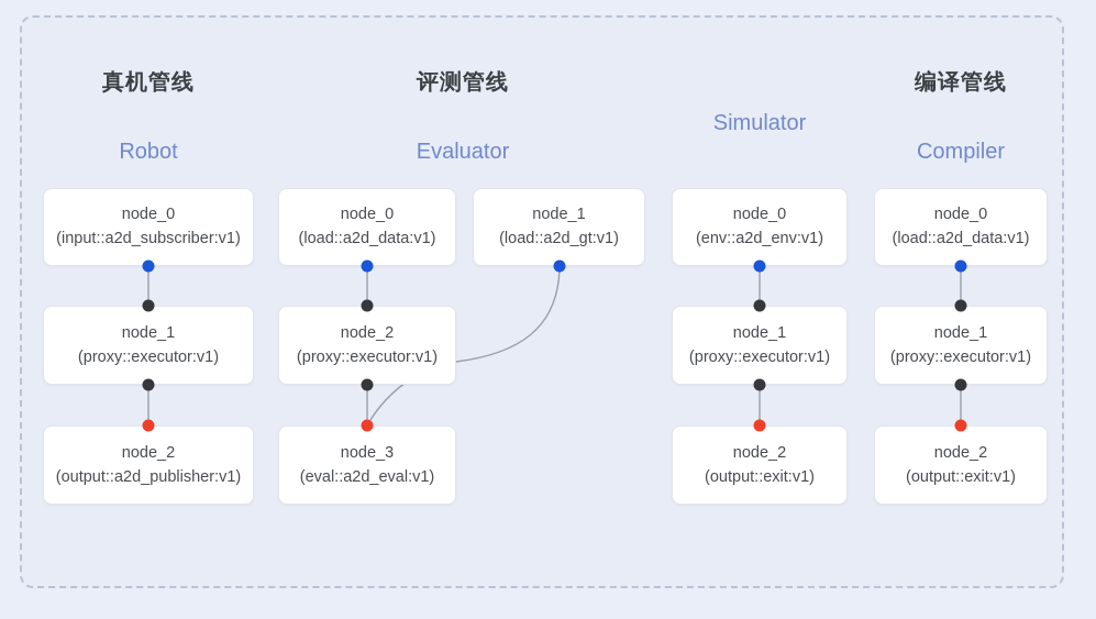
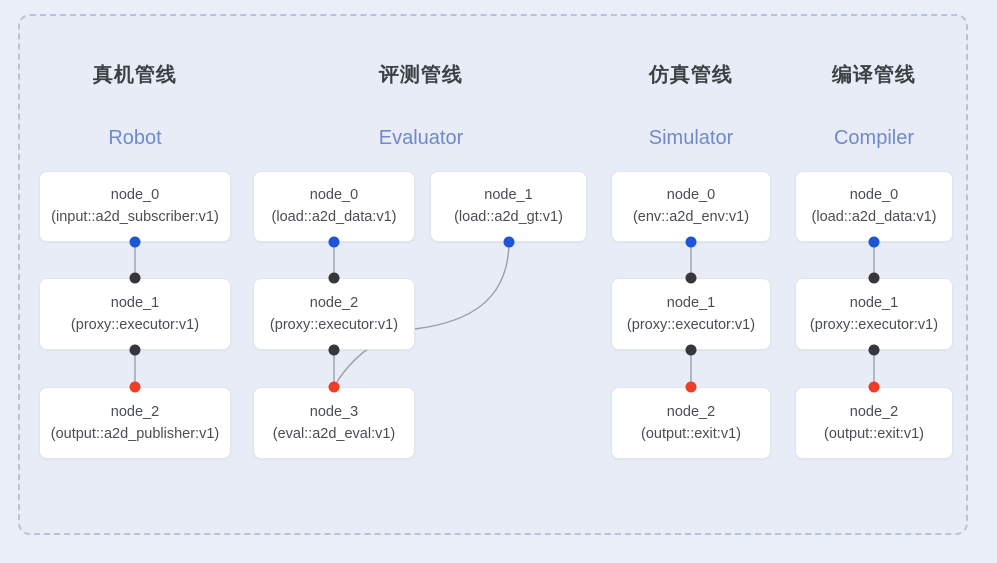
  真机管线
  Robot
  评测管线
  Evaluator
+ 仿真管线
  Simulator
  编译管线
  Compiler
  node_0
  (input::a2d_subscriber:v1)
  node_1
  (proxy::executor:v1)
  node_2
  (output::a2d_publisher:v1)
  node_0
  (load::a2d_data:v1)
  node_1
  (load::a2d_gt:v1)
  node_2
  (proxy::executor:v1)
  node_3
  (eval::a2d_eval:v1)
  node_0
  (env::a2d_env:v1)
  node_1
  (proxy::executor:v1)
  node_2
  (output::exit:v1)
  node_0
  (load::a2d_data:v1)
  node_1
  (proxy::executor:v1)
  node_2
  (output::exit:v1)
